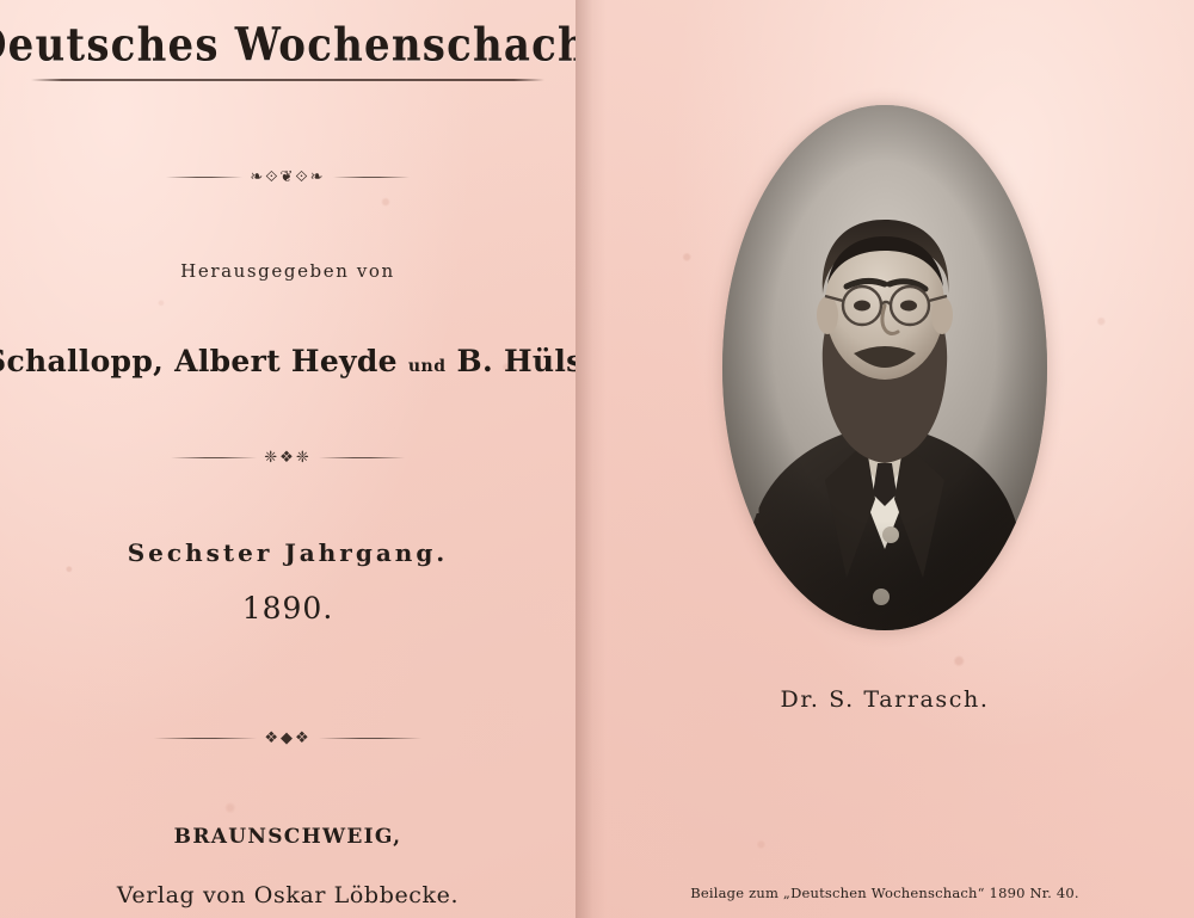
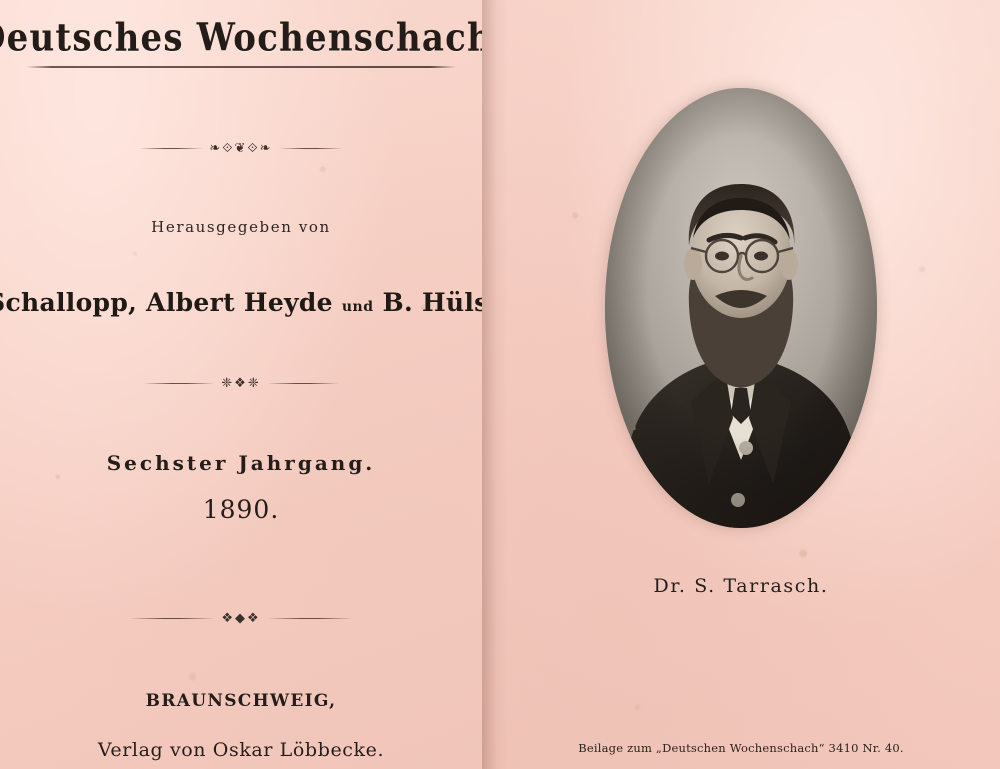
  eutsches Wochenschach
  ❧⟐❦⟐❧
  Herausgegeben von
  challopp, Albert Heyde und B. Hül
  ❈❖❈
  Sechster Jahrgang.
  1890.
  ❖◆❖
  BRAUNSCHWEIG,
  Verlag von Oskar Löbbecke.
  Dr. S. Tarrasch.
- Beilage zum „Deutschen Wochenschach“ 1890 Nr. 40.
+ Beilage zum „Deutschen Wochenschach“ 3410 Nr. 40.
